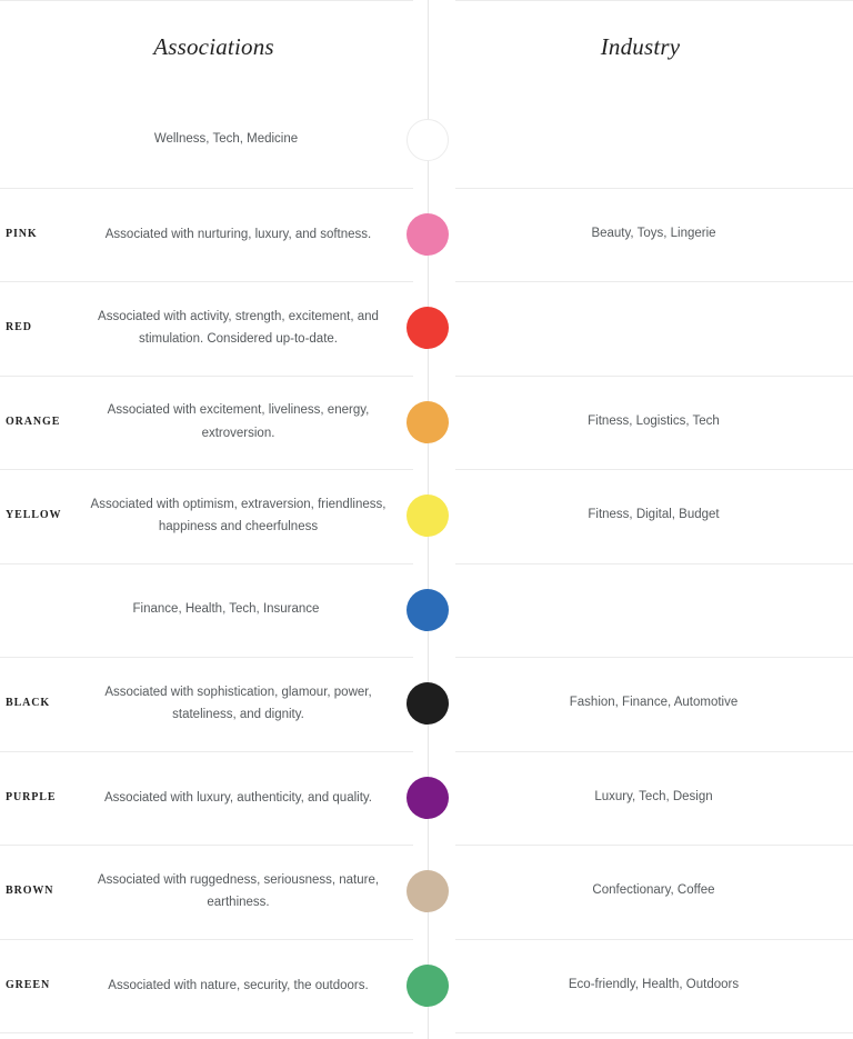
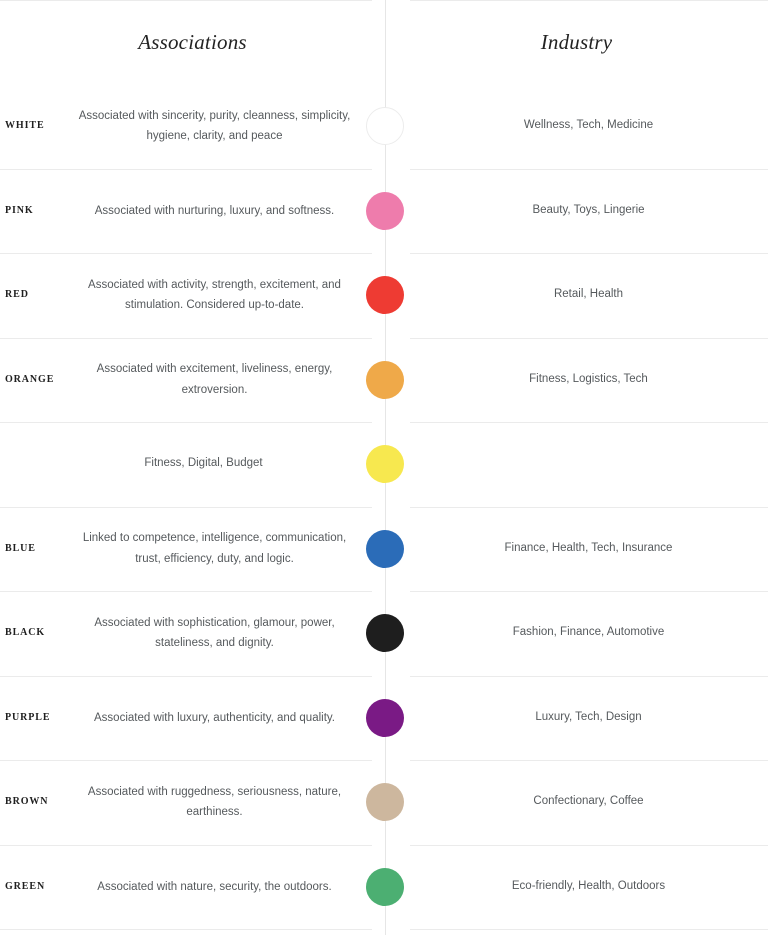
  Associations
  Industry
+ WHITE
+ Associated with sincerity, purity, cleanness, simplicity, hygiene, clarity, and peace
  Wellness, Tech, Medicine
  PINK
  Associated with nurturing, luxury, and softness.
  Beauty, Toys, Lingerie
  RED
  Associated with activity, strength, excitement, and stimulation. Considered up-to-date.
+ Retail, Health
  ORANGE
  Associated with excitement, liveliness, energy, extroversion.
  Fitness, Logistics, Tech
- YELLOW
- Associated with optimism, extraversion, friendliness, happiness and cheerfulness
  Fitness, Digital, Budget
+ BLUE
+ Linked to competence, intelligence, communication, trust, efficiency, duty, and logic.
  Finance, Health, Tech, Insurance
  BLACK
  Associated with sophistication, glamour, power, stateliness, and dignity.
  Fashion, Finance, Automotive
  PURPLE
  Associated with luxury, authenticity, and quality.
  Luxury, Tech, Design
  BROWN
  Associated with ruggedness, seriousness, nature, earthiness.
  Confectionary, Coffee
  GREEN
  Associated with nature, security, the outdoors.
  Eco-friendly, Health, Outdoors
